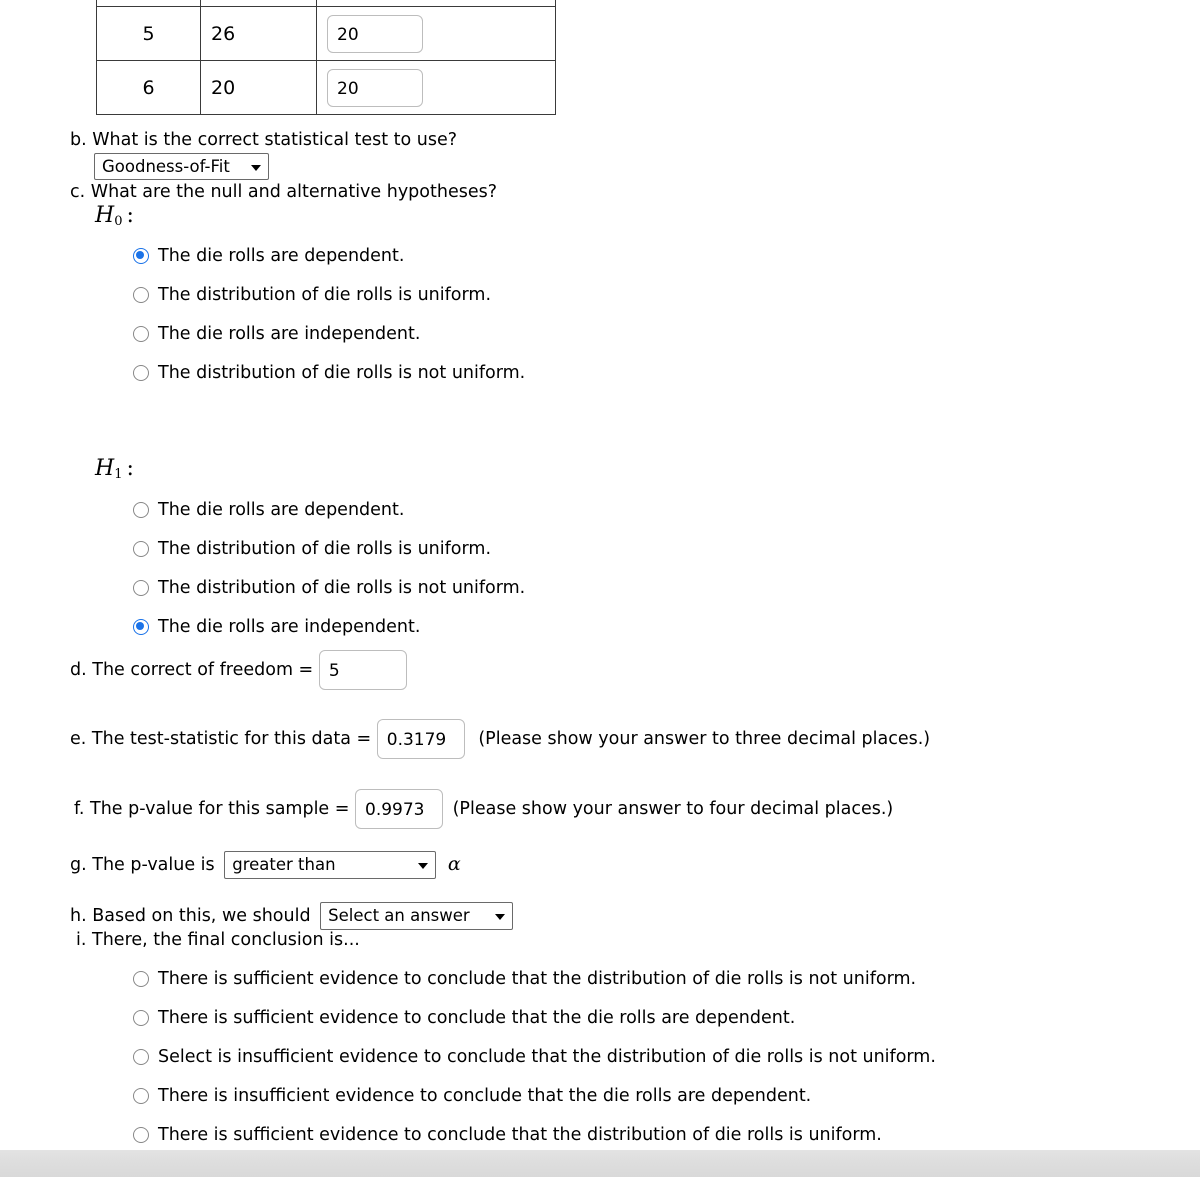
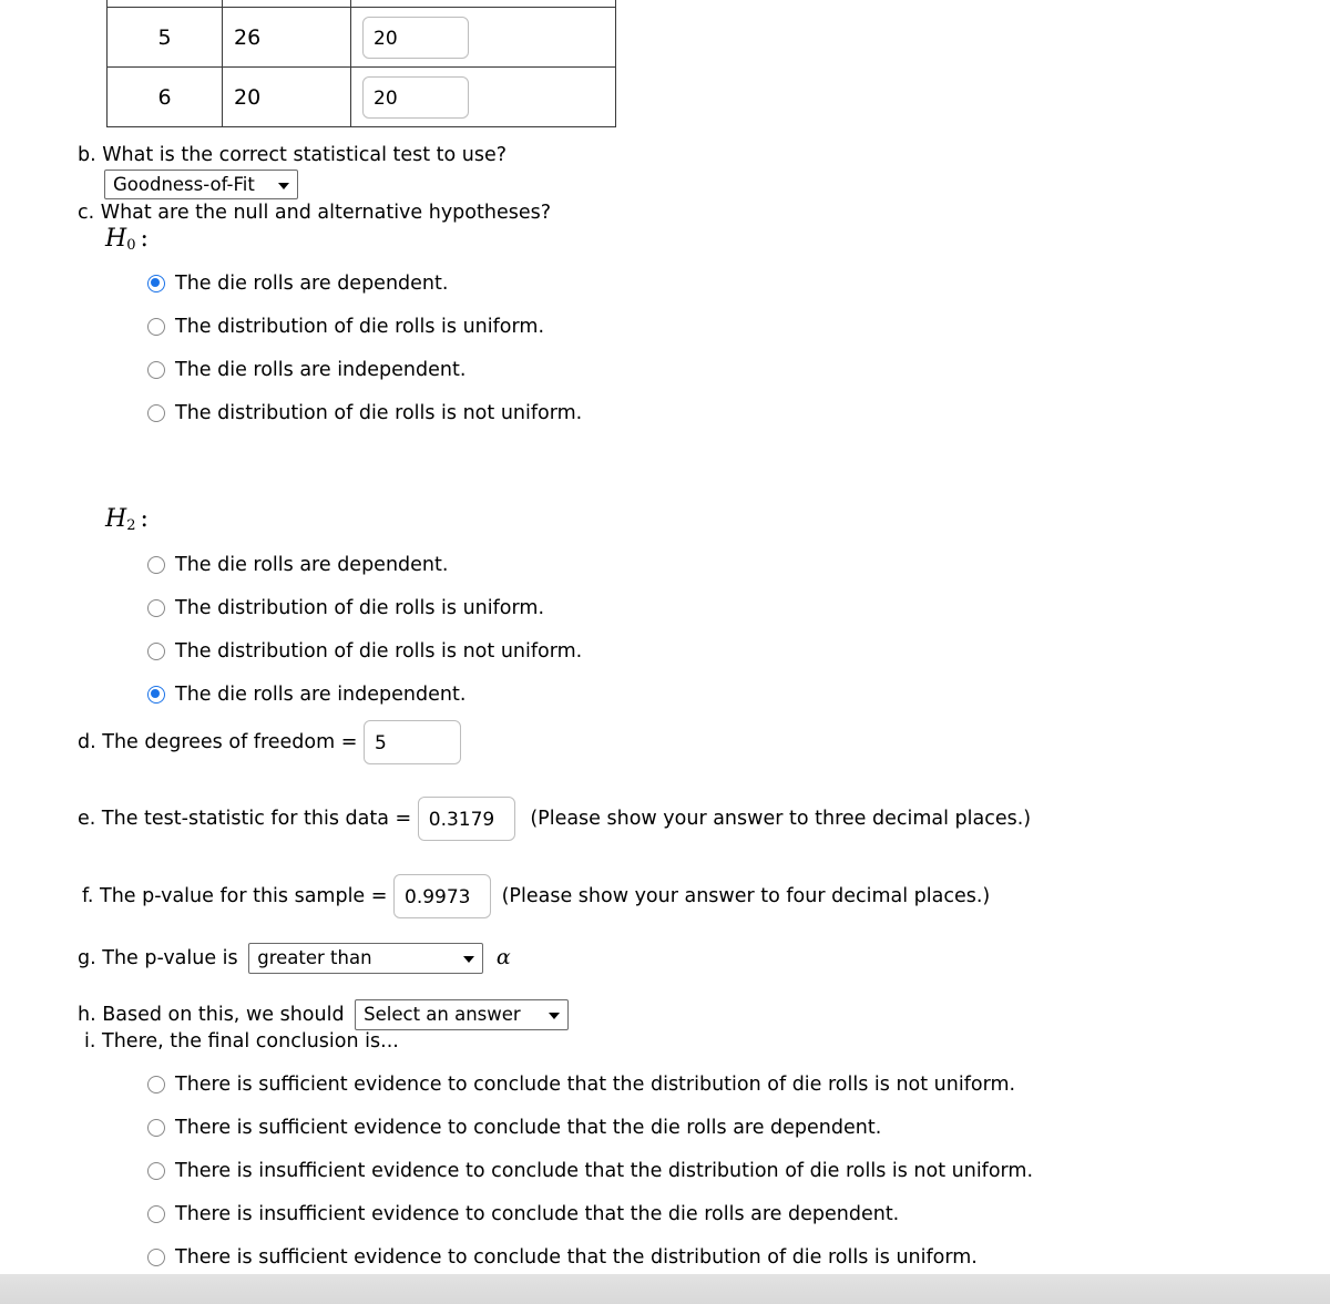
  5	26	20
  6	20	20
  b. What is the correct statistical test to use?
  Goodness-of-Fit
  c. What are the null and alternative hypotheses?
  H0 :
  The die rolls are dependent.
  The distribution of die rolls is uniform.
  The die rolls are independent.
  The distribution of die rolls is not uniform.
- H1 :
+ H2 :
  The die rolls are dependent.
  The distribution of die rolls is uniform.
  The distribution of die rolls is not uniform.
  The die rolls are independent.
- d. The correct of freedom = 5
+ d. The degrees of freedom = 5
  e. The test-statistic for this data = 0.3179 (Please show your answer to three decimal places.)
  f. The p-value for this sample = 0.9973 (Please show your answer to four decimal places.)
  g. The p-value is greater than α
  h. Based on this, we should Select an answer
  i. There, the final conclusion is...
  There is sufficient evidence to conclude that the distribution of die rolls is not uniform.
  There is sufficient evidence to conclude that the die rolls are dependent.
- Select is insufficient evidence to conclude that the distribution of die rolls is not uniform.
+ There is insufficient evidence to conclude that the distribution of die rolls is not uniform.
  There is insufficient evidence to conclude that the die rolls are dependent.
  There is sufficient evidence to conclude that the distribution of die rolls is uniform.
